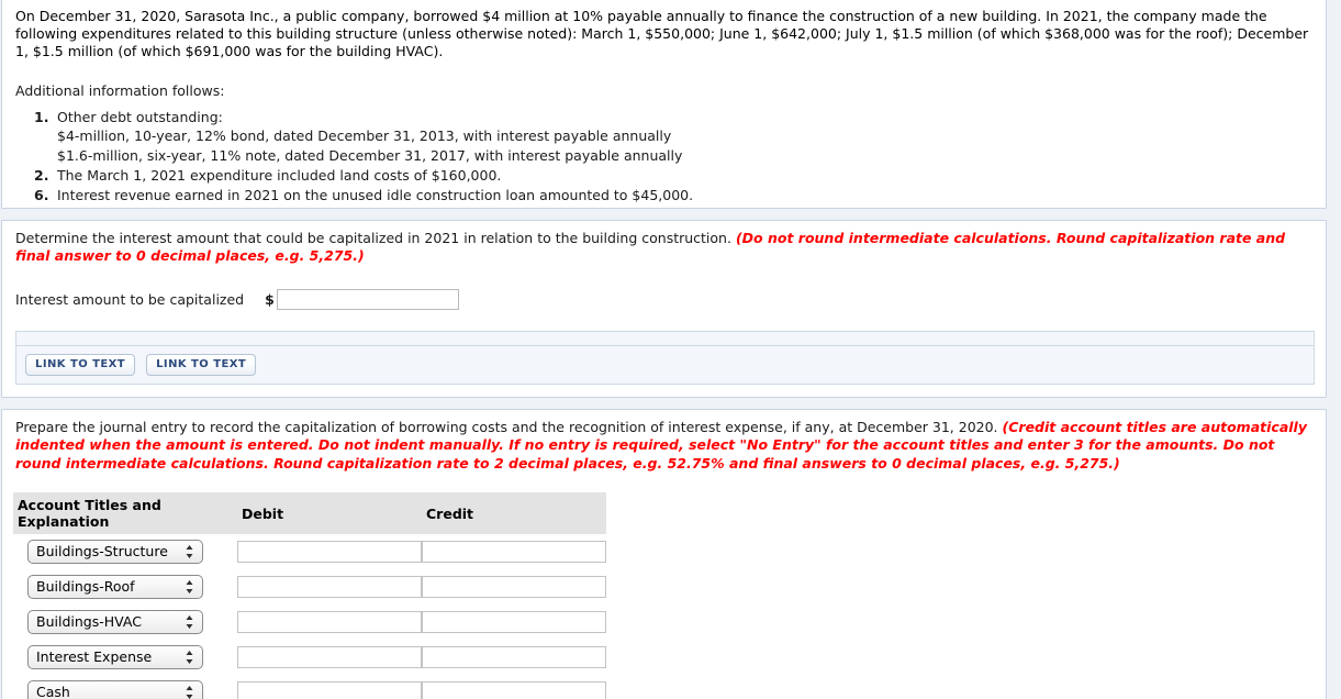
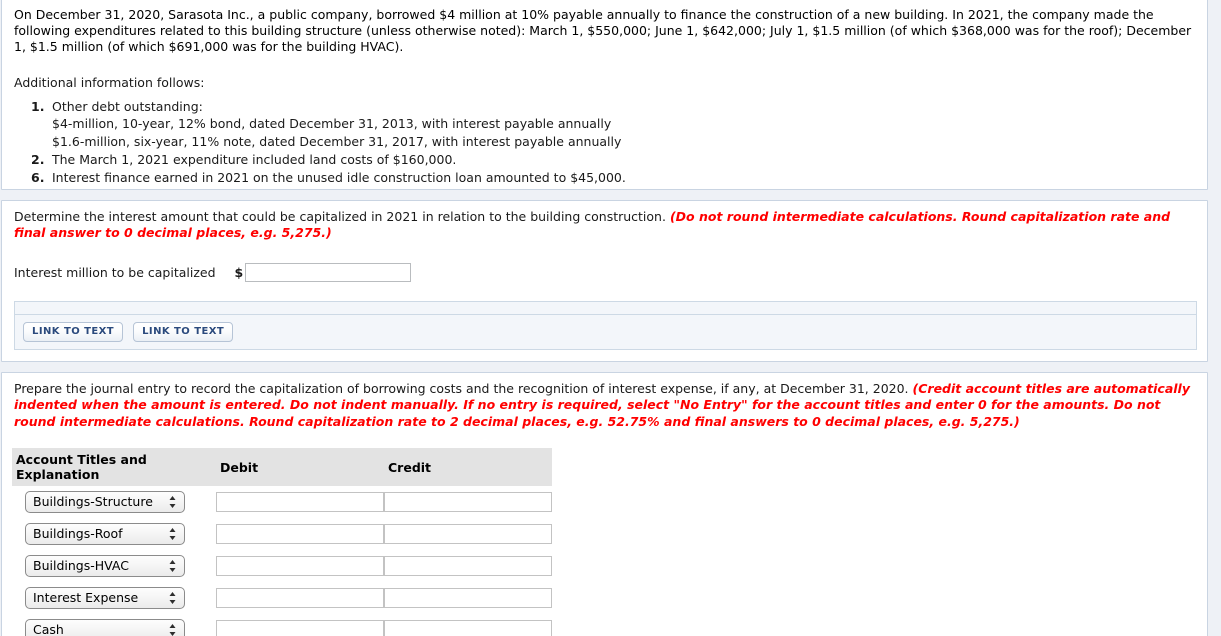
  On December 31, 2020, Sarasota Inc., a public company, borrowed $4 million at 10% payable annually to finance the construction of a new building. In 2021, the company made the following expenditures related to this building structure (unless otherwise noted): March 1, $550,000; June 1, $642,000; July 1, $1.5 million (of which $368,000 was for the roof); December 1, $1.5 million (of which $691,000 was for the building HVAC).
  Additional information follows:
  1.
  Other debt outstanding:
  $4-million, 10-year, 12% bond, dated December 31, 2013, with interest payable annually
  $1.6-million, six-year, 11% note, dated December 31, 2017, with interest payable annually
  2.
  The March 1, 2021 expenditure included land costs of $160,000.
  6.
- Interest revenue earned in 2021 on the unused idle construction loan amounted to $45,000.
+ Interest finance earned in 2021 on the unused idle construction loan amounted to $45,000.
  Determine the interest amount that could be capitalized in 2021 in relation to the building construction. (Do not round intermediate calculations. Round capitalization rate and final answer to 0 decimal places, e.g. 5,275.)
- Interest amount to be capitalized
+ Interest million to be capitalized
  $
  LINK TO TEXT
  LINK TO TEXT
- Prepare the journal entry to record the capitalization of borrowing costs and the recognition of interest expense, if any, at December 31, 2020. (Credit account titles are automatically indented when the amount is entered. Do not indent manually. If no entry is required, select "No Entry" for the account titles and enter 3 for the amounts. Do not round intermediate calculations. Round capitalization rate to 2 decimal places, e.g. 52.75% and final answers to 0 decimal places, e.g. 5,275.)
+ Prepare the journal entry to record the capitalization of borrowing costs and the recognition of interest expense, if any, at December 31, 2020. (Credit account titles are automatically indented when the amount is entered. Do not indent manually. If no entry is required, select "No Entry" for the account titles and enter 0 for the amounts. Do not round intermediate calculations. Round capitalization rate to 2 decimal places, e.g. 52.75% and final answers to 0 decimal places, e.g. 5,275.)
  Account Titles and Explanation	Debit	Credit
  Buildings-Structure
  Buildings-Roof
  Buildings-HVAC
  Interest Expense
  Cash
